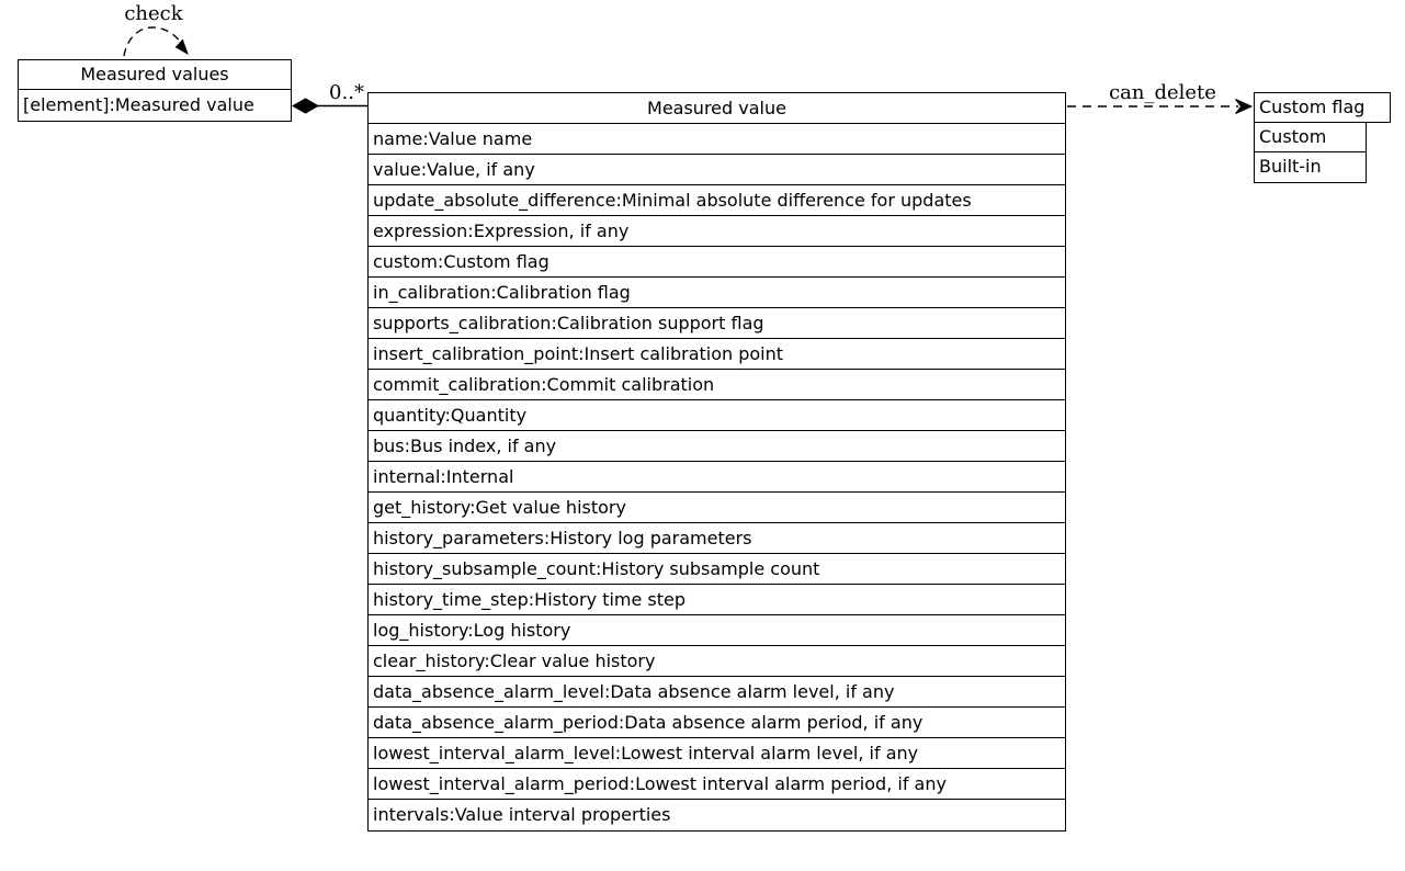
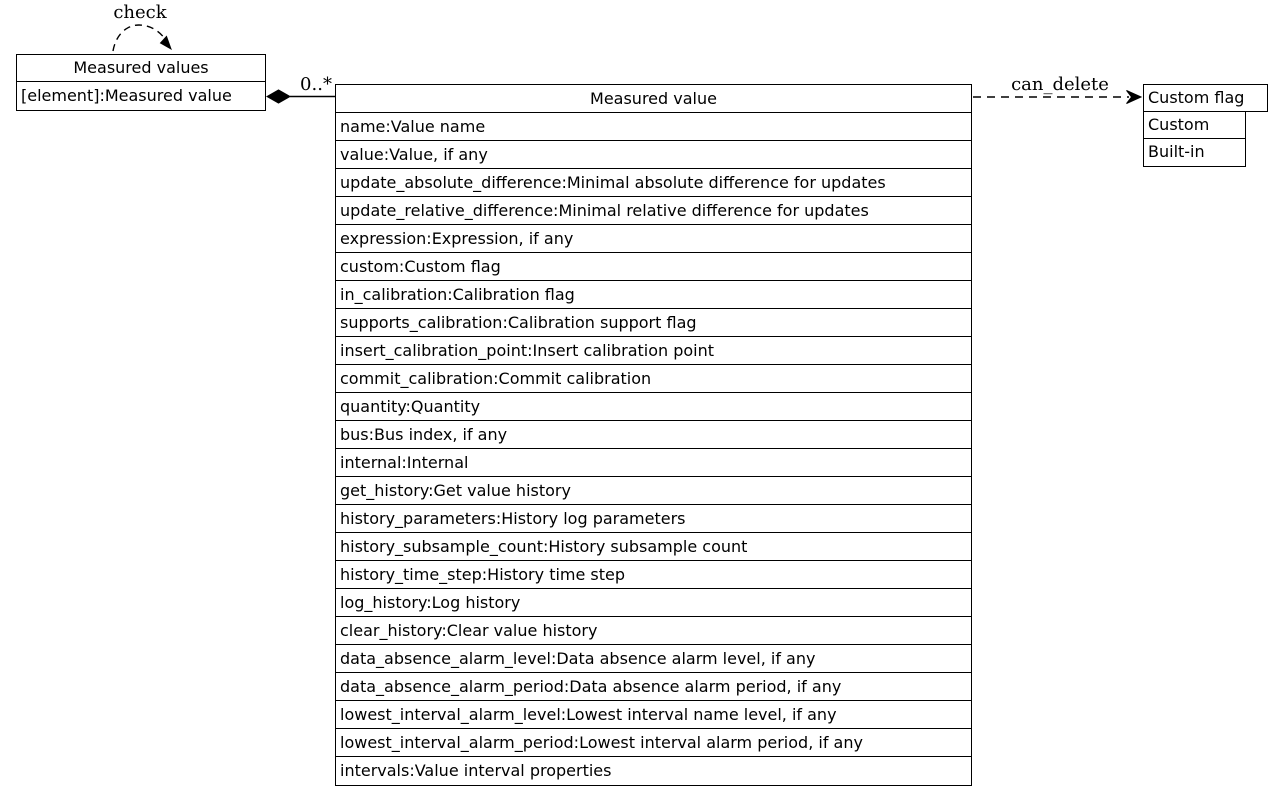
  check
  0..*
  can_delete
  Measured values
  [element]:Measured value
  Measured value
  name:Value name
  value:Value, if any
  update_absolute_difference:Minimal absolute difference for updates
+ update_relative_difference:Minimal relative difference for updates
  expression:Expression, if any
  custom:Custom flag
  in_calibration:Calibration flag
  supports_calibration:Calibration support flag
  insert_calibration_point:Insert calibration point
  commit_calibration:Commit calibration
  quantity:Quantity
  bus:Bus index, if any
  internal:Internal
  get_history:Get value history
  history_parameters:History log parameters
  history_subsample_count:History subsample count
  history_time_step:History time step
  log_history:Log history
  clear_history:Clear value history
  data_absence_alarm_level:Data absence alarm level, if any
  data_absence_alarm_period:Data absence alarm period, if any
- lowest_interval_alarm_level:Lowest interval alarm level, if any
+ lowest_interval_alarm_level:Lowest interval name level, if any
  lowest_interval_alarm_period:Lowest interval alarm period, if any
  intervals:Value interval properties
  Custom flag
  Custom
  Built-in
